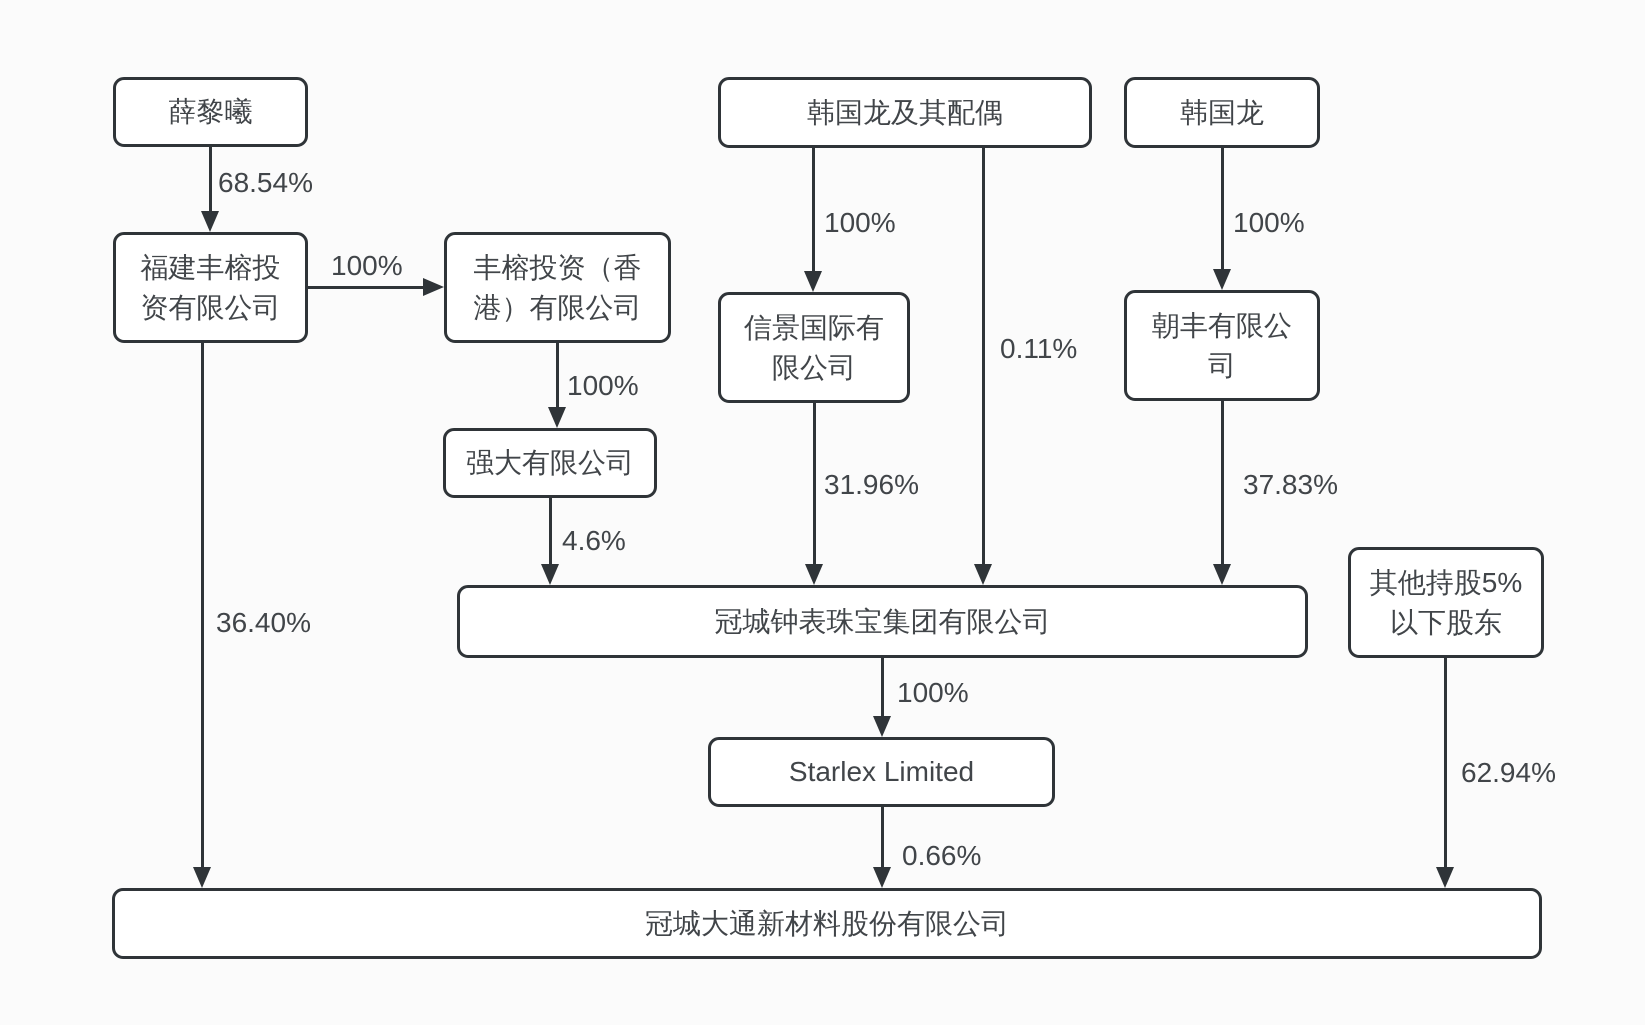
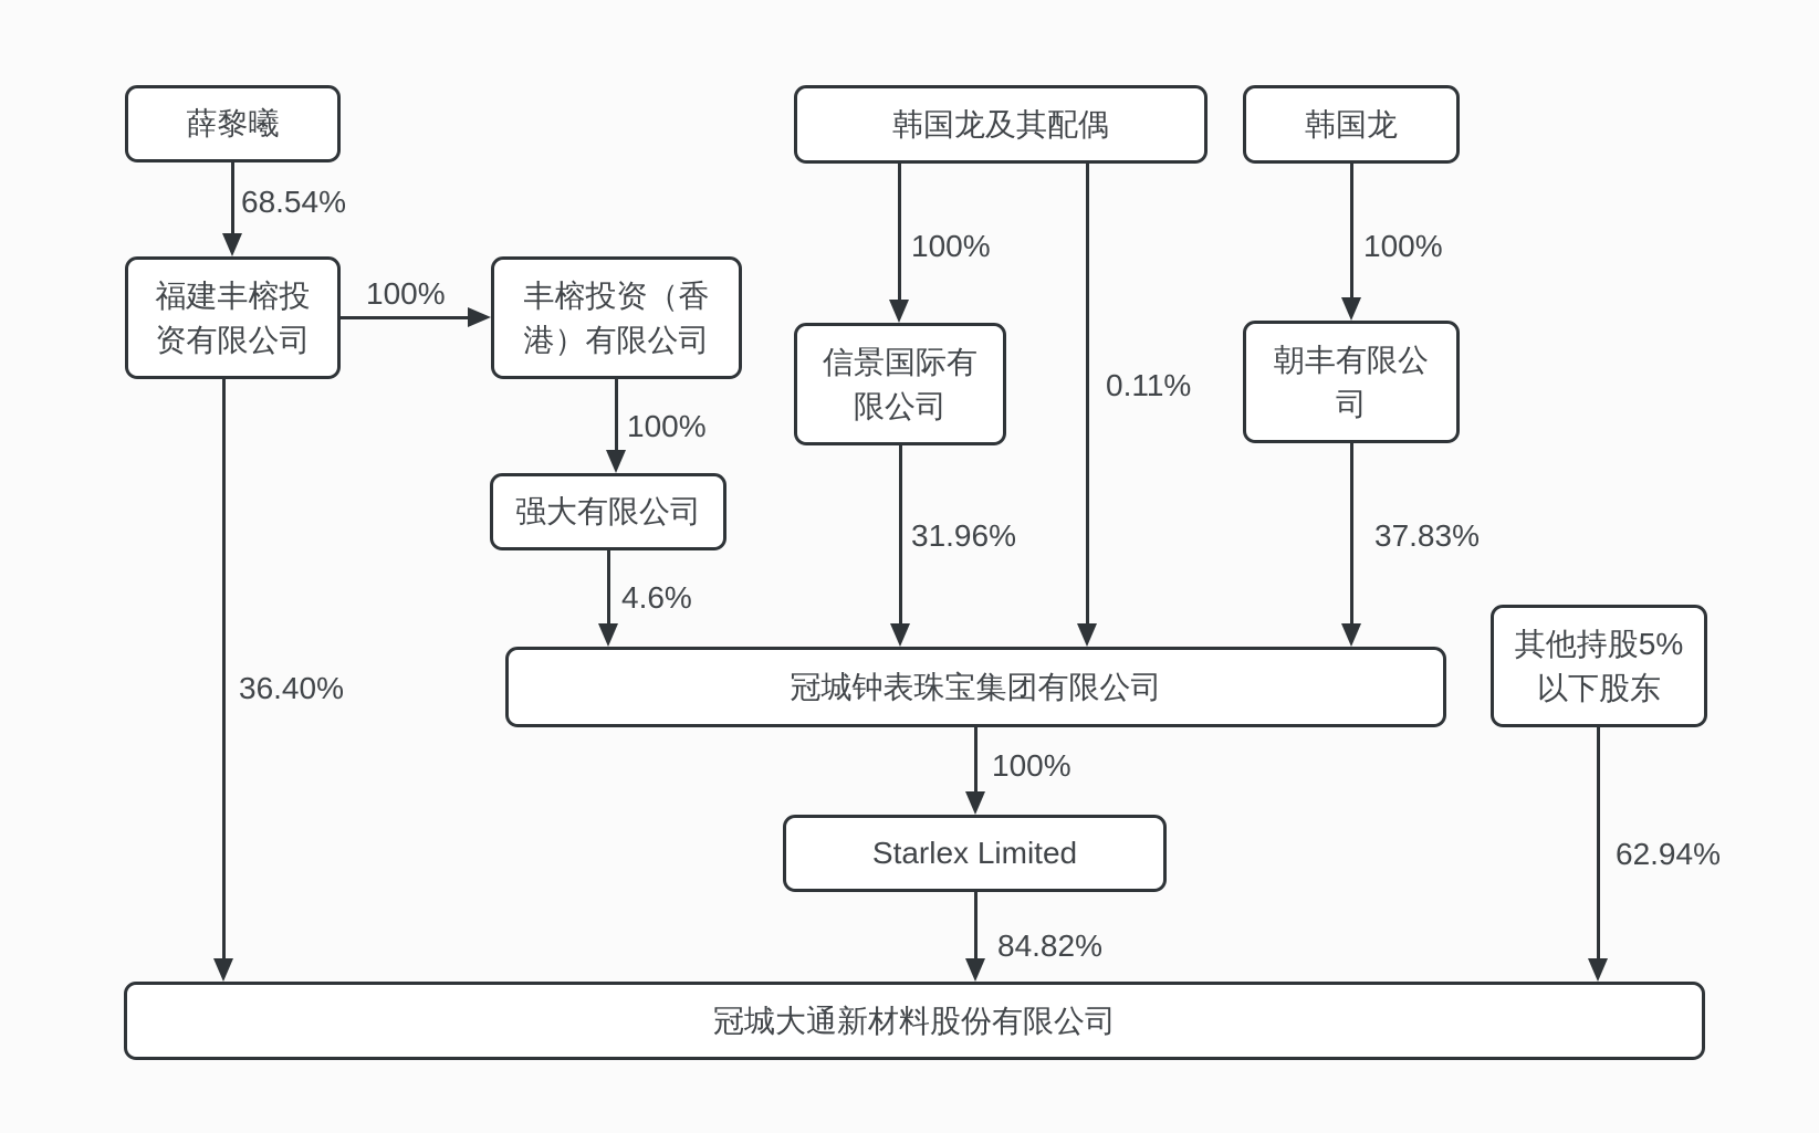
  薛黎曦
  韩国龙及其配偶
  韩国龙
  福建丰榕投
  资有限公司
  丰榕投资（香
  港）有限公司
  信景国际有
  限公司
  朝丰有限公
  司
  强大有限公司
  其他持股5%
  以下股东
  冠城钟表珠宝集团有限公司
  Starlex Limited
  冠城大通新材料股份有限公司
  68.54%
  100%
  100%
  4.6%
  100%
  0.11%
  31.96%
  100%
  37.83%
  100%
- 0.66%
+ 84.82%
  36.40%
  62.94%
